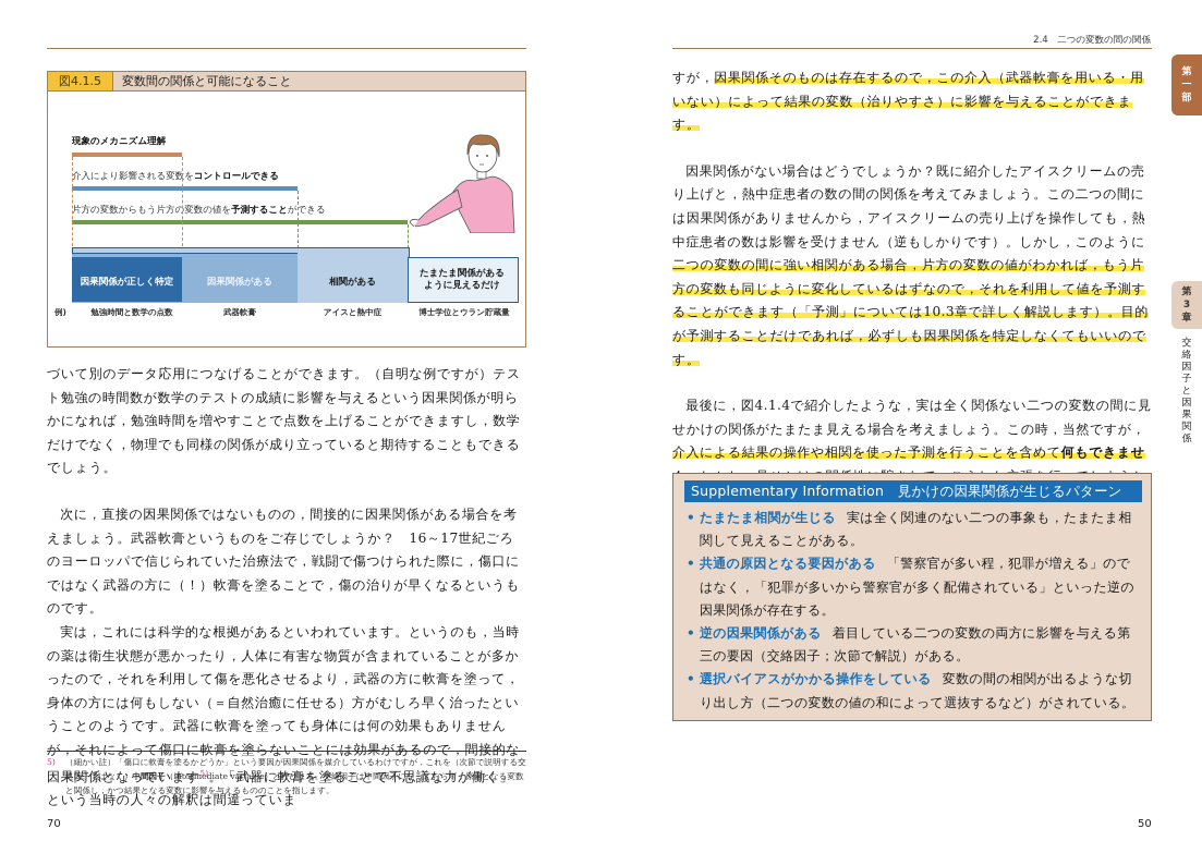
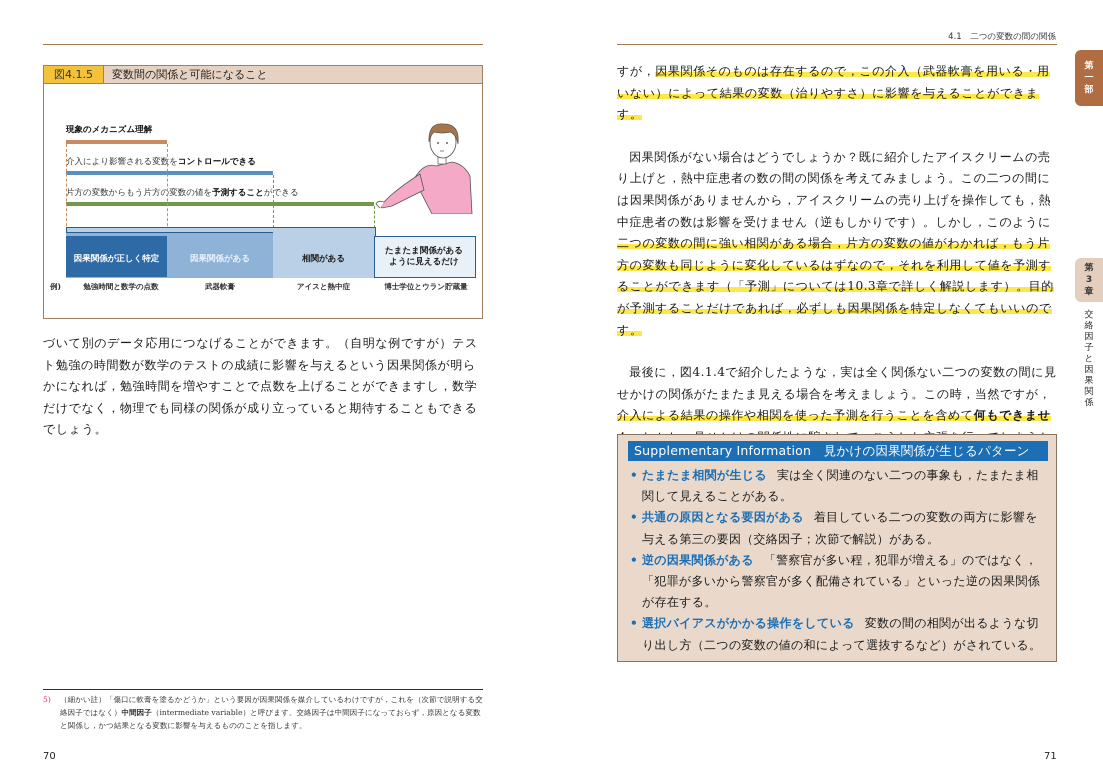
  図4.1.5
  変数間の関係と可能になること
  現象のメカニズム理解
  介入により影響される変数をコントロールできる
  片方の変数からもう片方の変数の値を予測することができる
  因果関係が正しく特定
  因果関係がある
  相関がある
  たまたま関係がある ように見えるだけ
  例)
  勉強時間と数学の点数
  武器軟膏
  アイスと熱中症
  博士学位とウラン貯蔵量
  づいて別のデータ応用につなげることができます。（自明な例ですが）テスト勉強の時間数が数学のテストの成績に影響を与えるという因果関係が明らかになれば，勉強時間を増やすことで点数を上げることができますし，数学だけでなく，物理でも同様の関係が成り立っていると期待することもできるでしょう。
- 次に，直接の因果関係ではないものの，間接的に因果関係がある場合を考えましょう。武器軟膏というものをご存じでしょうか？ 16～17世紀ごろのヨーロッパで信じられていた治療法で，戦闘で傷つけられた際に，傷口にではなく武器の方に（！）軟膏を塗ることで，傷の治りが早くなるというものです。
- 実は，これには科学的な根拠があるといわれています。というのも，当時の薬は衛生状態が悪かったり，人体に有害な物質が含まれていることが多かったので，それを利用して傷を悪化させるより，武器の方に軟膏を塗って，身体の方には何もしない（＝自然治癒に任せる）方がむしろ早く治ったということのようです。武器に軟膏を塗っても身体には何の効果もありませんが，それによって傷口に軟膏を塗らないことには効果があるので，間接的な因果関係となっています5)。「武器に軟膏を塗ることで不思議な力が働く」という当時の人々の解釈は間違っていま
  5)
  （細かい註）「傷口に軟膏を塗るかどうか」という要因が因果関係を媒介しているわけですが，これを（次節で説明する交絡因子ではなく）中間因子（intermediate variable）と呼びます。交絡因子は中間因子になっておらず，原因となる変数と関係し，かつ結果となる変数に影響を与えるもののことを指します。
  70
- 2.4 二つの変数の間の関係
+ 4.1 二つの変数の間の関係
  すが，因果関係そのものは存在するので，この介入（武器軟膏を用いる・用いない）によって結果の変数（治りやすさ）に影響を与えることができます。
  因果関係がない場合はどうでしょうか？既に紹介したアイスクリームの売り上げと，熱中症患者の数の間の関係を考えてみましょう。この二つの間には因果関係がありませんから，アイスクリームの売り上げを操作しても，熱中症患者の数は影響を受けません（逆もしかりです）。しかし，このように二つの変数の間に強い相関がある場合，片方の変数の値がわかれば，もう片方の変数も同じように変化しているはずなので，それを利用して値を予測することができます（「予測」については10.3章で詳しく解説します）。目的が予測することだけであれば，必ずしも因果関係を特定しなくてもいいのです。
  Supplementary Information 見かけの因果関係が生じるパターン
  •
  たまたま相関が生じる 実は全く関連のない二つの事象も，たまたま相関して見えることがある。
  •
- 共通の原因となる要因がある 「警察官が多い程，犯罪が増える」のではなく，「犯罪が多いから警察官が多く配備されている」といった逆の因果関係が存在する。
+ 共通の原因となる要因がある 着目している二つの変数の両方に影響を与える第三の要因（交絡因子；次節で解説）がある。
  •
- 逆の因果関係がある 着目している二つの変数の両方に影響を与える第三の要因（交絡因子；次節で解説）がある。
+ 逆の因果関係がある 「警察官が多い程，犯罪が増える」のではなく，「犯罪が多いから警察官が多く配備されている」といった逆の因果関係が存在する。
  •
  選択バイアスがかかる操作をしている 変数の間の相関が出るような切り出し方（二つの変数の値の和によって選抜するなど）がされている。
  第
  一
  部
  第
  3
  章
  交絡因子と因果関係
- 50
+ 71
